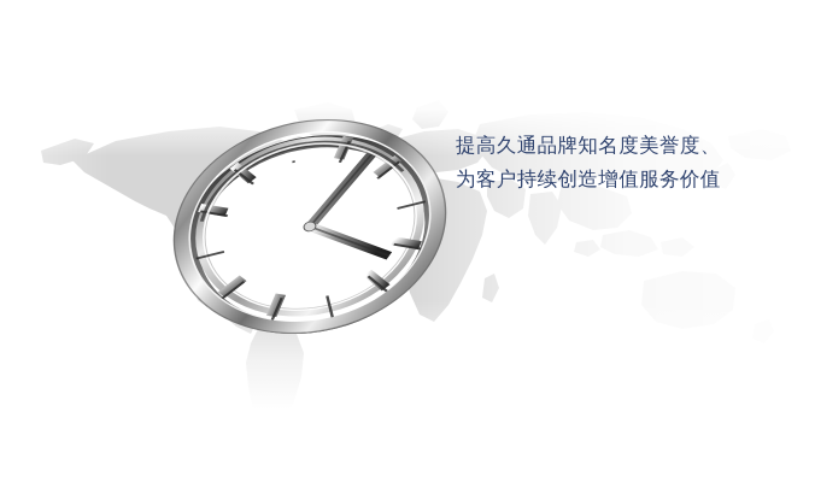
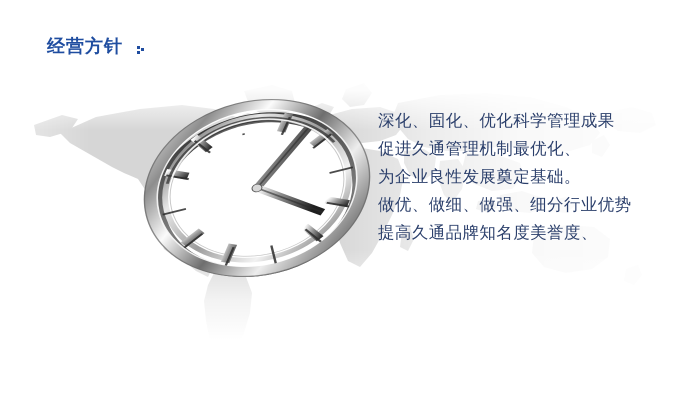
+ 经营方针
+ 深化、固化、优化科学管理成果
+ 促进久通管理机制最优化、
+ 为企业良性发展奠定基础。
+ 做优、做细、做强、细分行业优势
  提高久通品牌知名度美誉度、
- 为客户持续创造增值服务价值
